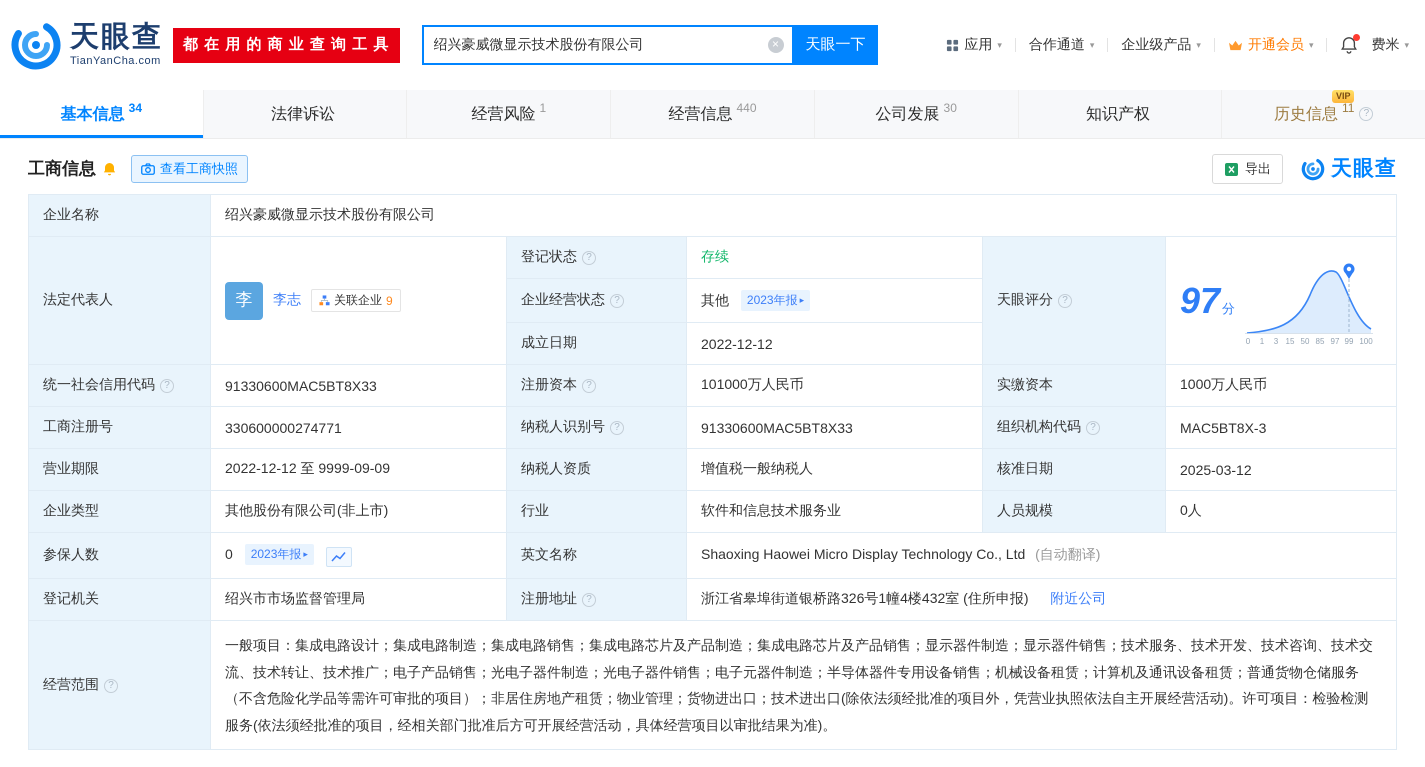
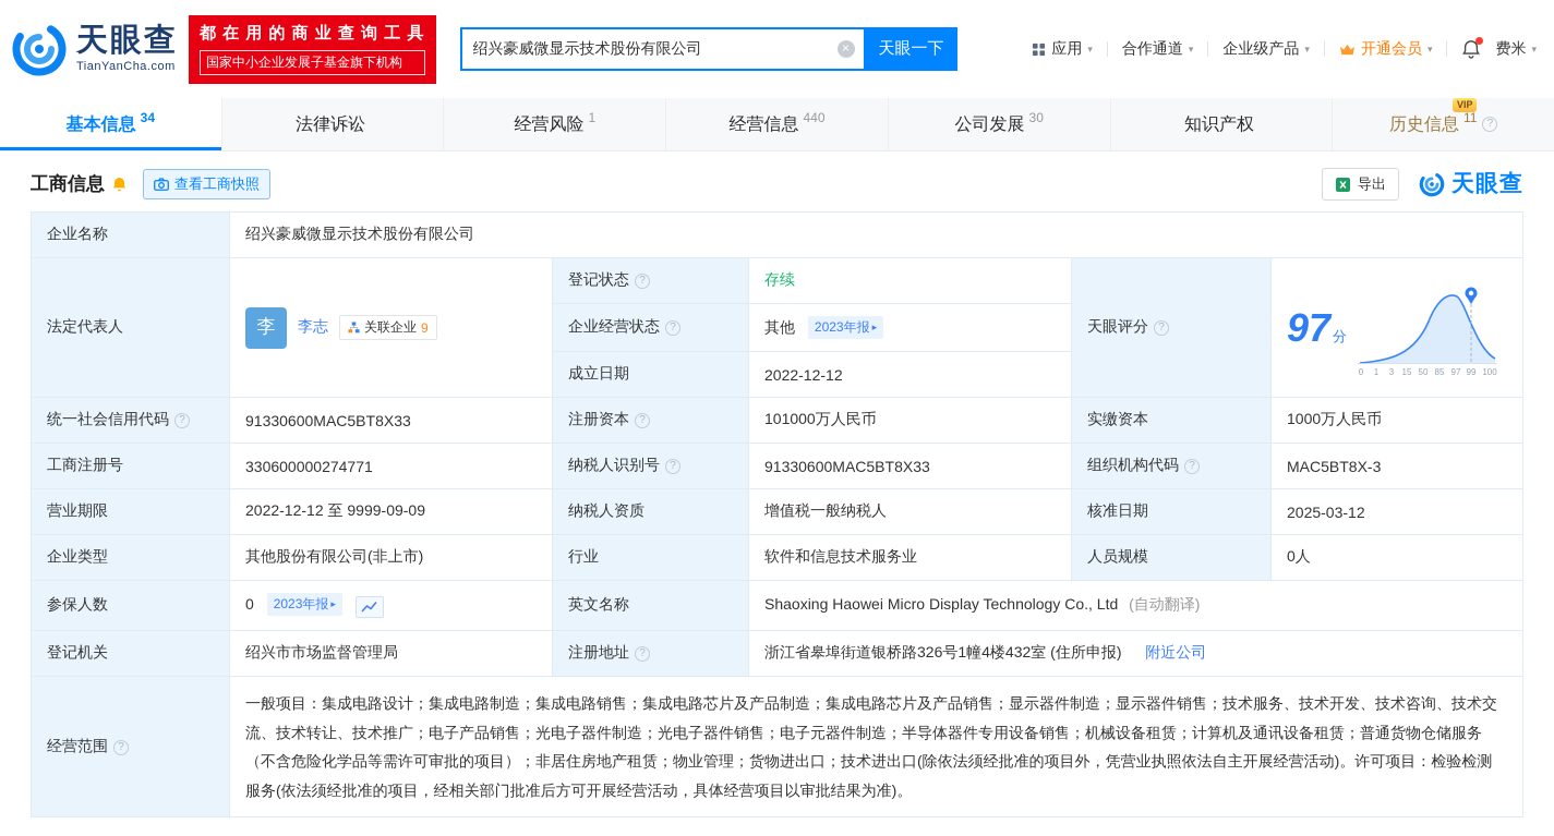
  天眼查
  TianYanCha.com
  都 在 用 的 商 业 查 询 工 具
+ 国家中小企业发展子基金旗下机构
  绍兴豪威微显示技术股份有限公司
  ×
  天眼一下
  应用
  ▾
  合作通道
  ▾
  企业级产品
  ▾
  开通会员
  ▾
  费米
  ▾
  基本信息
  34
  法律诉讼
  经营风险
  1
  经营信息
  440
  公司发展
  30
  知识产权
  历史信息
  VIP
  11
  ?
  工商信息
  查看工商快照
  导出
  天眼查
  企业名称	绍兴豪威微显示技术股份有限公司
  法定代表人	李 李志 关联企业 9	登记状态 ?	存续	天眼评分 ?	97 分 0 1 3 15 50 85 97 99 100
  企业经营状态 ?	其他 2023年报 ▸
  成立日期	2022-12-12
  统一社会信用代码 ?	91330600MAC5BT8X33	注册资本 ?	101000万人民币	实缴资本	1000万人民币
  工商注册号	330600000274771	纳税人识别号 ?	91330600MAC5BT8X33	组织机构代码 ?	MAC5BT8X-3
  营业期限	2022-12-12 至 9999-09-09	纳税人资质	增值税一般纳税人	核准日期	2025-03-12
  企业类型	其他股份有限公司(非上市)	行业	软件和信息技术服务业	人员规模	0人
  参保人数	0 2023年报 ▸	英文名称	Shaoxing Haowei Micro Display Technology Co., Ltd (自动翻译)
  登记机关	绍兴市市场监督管理局	注册地址 ?	浙江省皋埠街道银桥路326号1幢4楼432室 (住所申报) 附近公司
  经营范围 ?	一般项目：集成电路设计；集成电路制造；集成电路销售；集成电路芯片及产品制造；集成电路芯片及产品销售；显示器件制造；显示器件销售；技术服务、技术开发、技术咨询、技术交流、技术转让、技术推广；电子产品销售；光电子器件制造；光电子器件销售；电子元器件制造；半导体器件专用设备销售；机械设备租赁；计算机及通讯设备租赁；普通货物仓储服务（不含危险化学品等需许可审批的项目）；非居住房地产租赁；物业管理；货物进出口；技术进出口(除依法须经批准的项目外，凭营业执照依法自主开展经营活动)。许可项目：检验检测服务(依法须经批准的项目，经相关部门批准后方可开展经营活动，具体经营项目以审批结果为准)。
